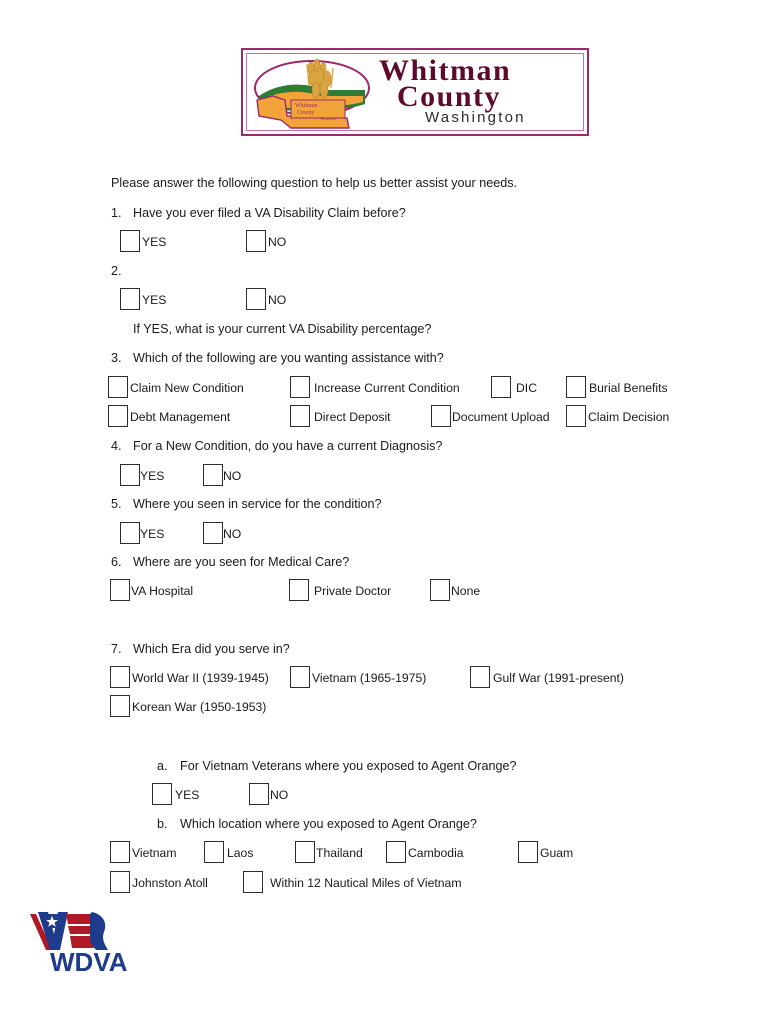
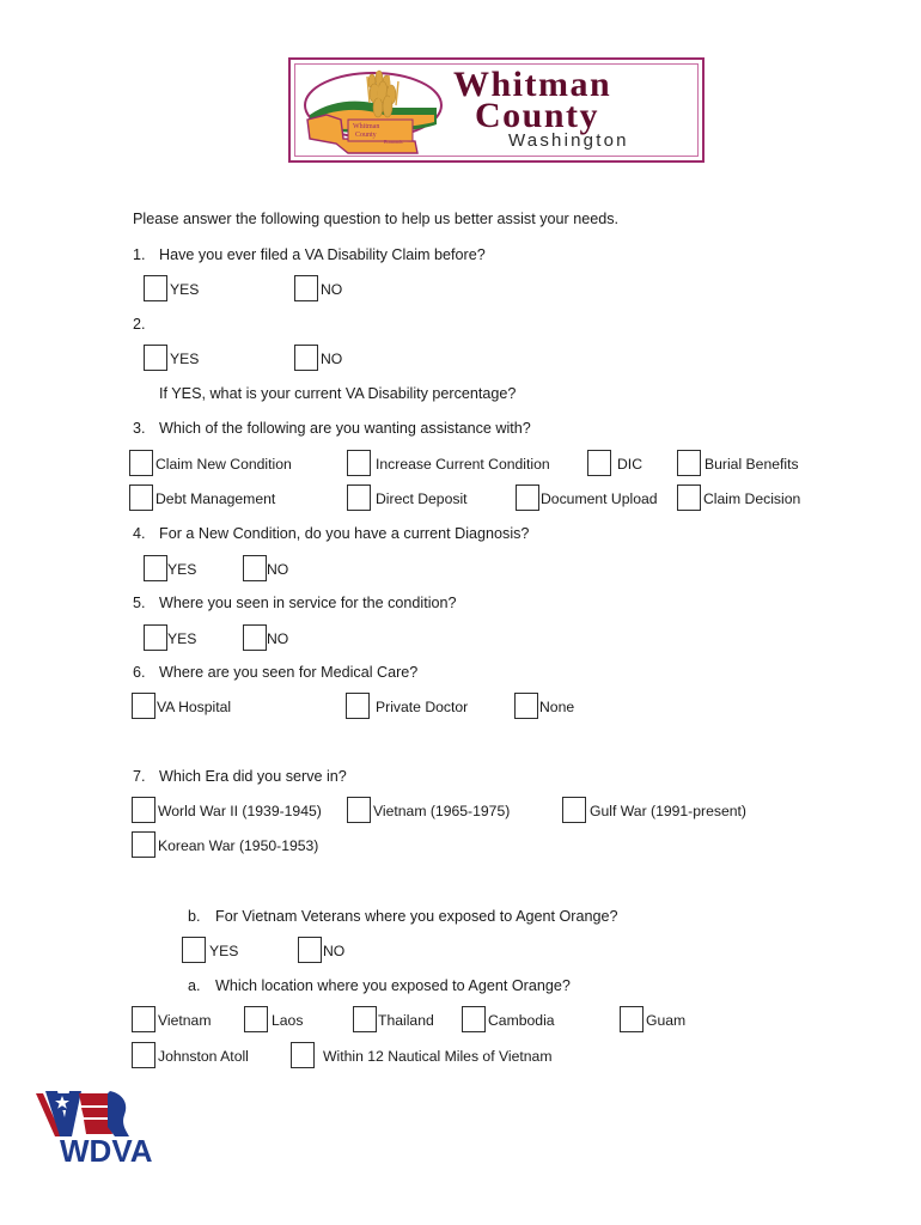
  Whitman
  County
  Washington
  Please answer the following question to help us better assist your needs.
  1.
  Have you ever filed a VA Disability Claim before?
  YES
  NO
  2.
  YES
  NO
  If YES, what is your current VA Disability percentage?
  3.
  Which of the following are you wanting assistance with?
  Claim New Condition
  Increase Current Condition
  DIC
  Burial Benefits
  Debt Management
  Direct Deposit
  Document Upload
  Claim Decision
  4.
  For a New Condition, do you have a current Diagnosis?
  YES
  NO
  5.
  Where you seen in service for the condition?
  YES
  NO
  6.
  Where are you seen for Medical Care?
  VA Hospital
  Private Doctor
  None
  7.
  Which Era did you serve in?
  World War II (1939-1945)
  Vietnam (1965-1975)
  Gulf War (1991-present)
  Korean War (1950-1953)
- a.
+ b.
  For Vietnam Veterans where you exposed to Agent Orange?
  YES
  NO
- b.
+ a.
  Which location where you exposed to Agent Orange?
  Vietnam
  Laos
  Thailand
  Cambodia
  Guam
  Johnston Atoll
  Within 12 Nautical Miles of Vietnam
  WDVA
